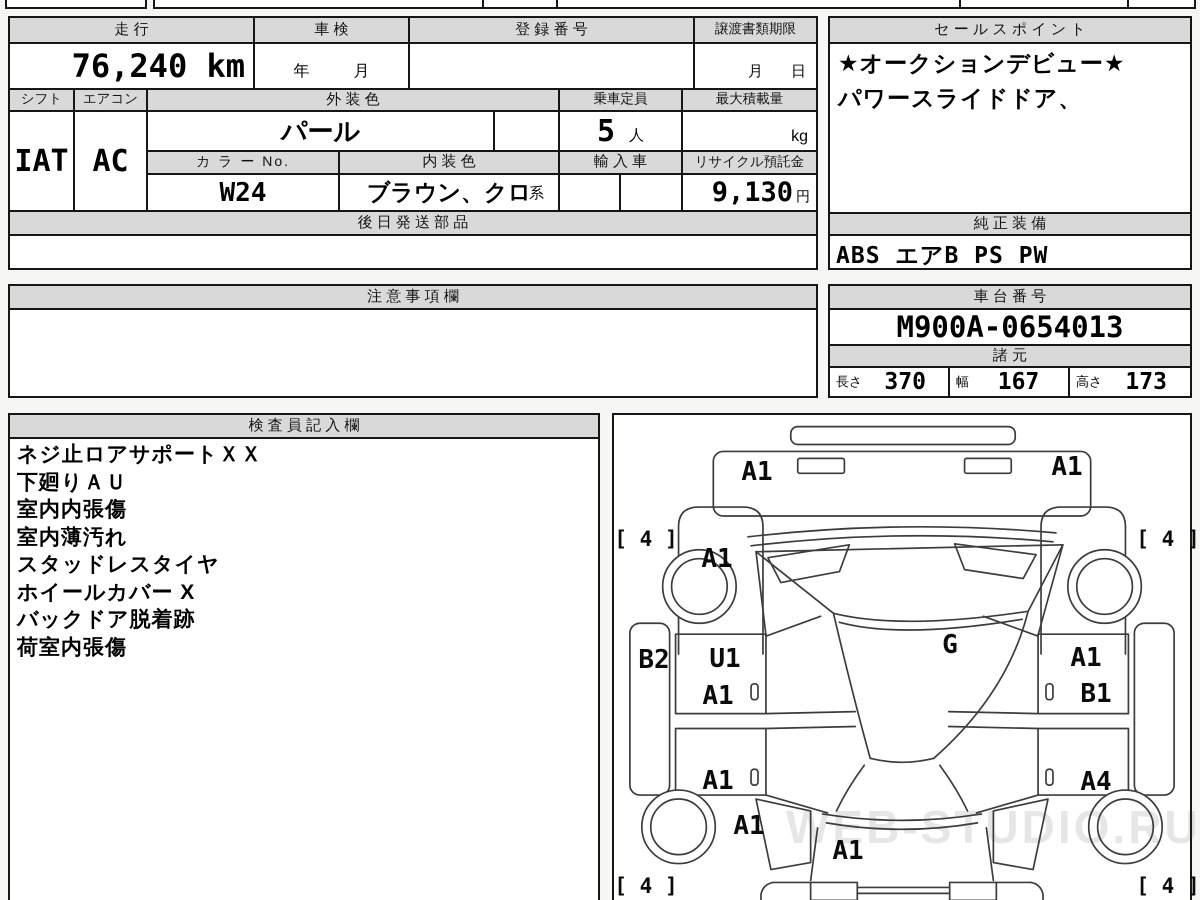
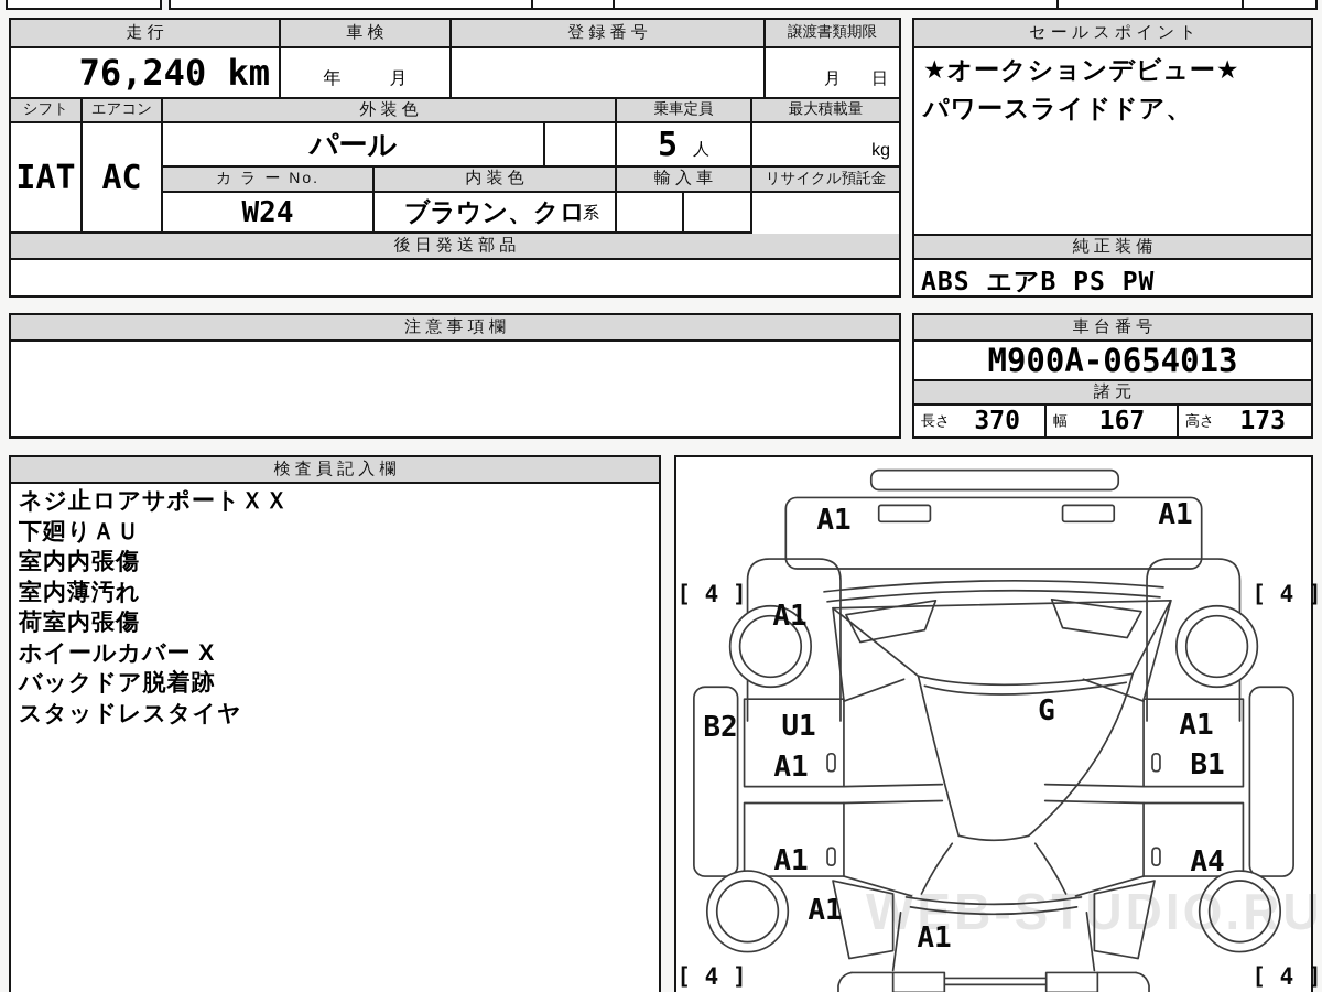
  走 行
  車 検
  登 録 番 号
  譲渡書類期限
  76,240 km
  年
  月
  月
  日
  シフト
  エアコン
  外 装 色
  乗車定員
  最大積載量
  IAT
  AC
  パール
  5
  人
  kg
  カ ラ ー No.
  内 装 色
  輸 入 車
  リサイクル預託金
  W24
  ブラウン、クロ
  系
- 9,130
- 円
  後 日 発 送 部 品
  セ ー ル ス ポ イ ン ト
  ★オークションデビュー★
  パワースライドドア、
  純 正 装 備
  ABS エアB PS PW
  注 意 事 項 欄
  車 台 番 号
  M900A-0654013
  諸 元
  長さ
  370
  幅
  167
  高さ
  173
  検 査 員 記 入 欄
  ネジ止ロアサポートＸＸ
  下廻りＡＵ
  室内内張傷
  室内薄汚れ
- スタッドレスタイヤ
+ 荷室内張傷
  ホイールカバー X
  バックドア脱着跡
- 荷室内張傷
+ スタッドレスタイヤ
  WEB-STUDIO.RU
  A1
  A1
  A1
  B2
  U1
  A1
  G
  A1
  B1
  A1
  A4
  A1
  A1
  [ 4 ]
  [ 4 ]
  [ 4 ]
  [ 4 ]
